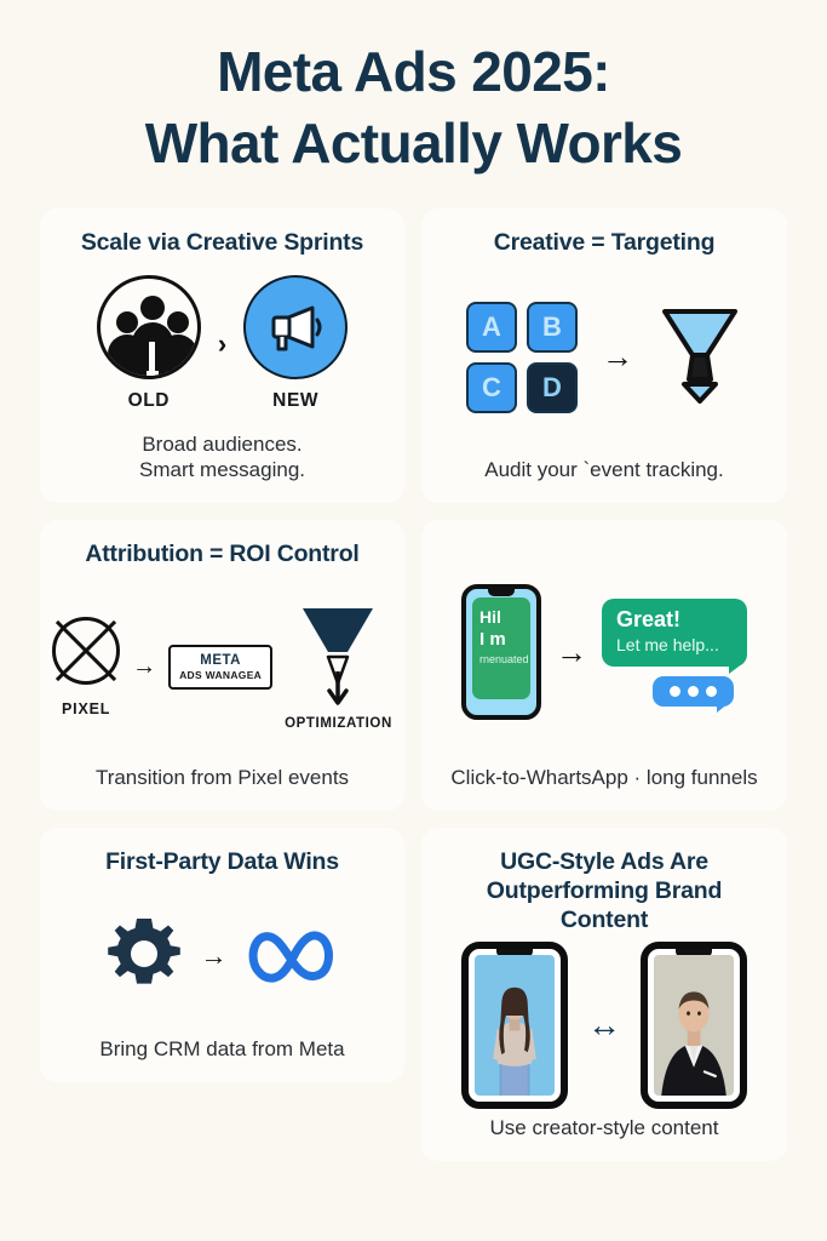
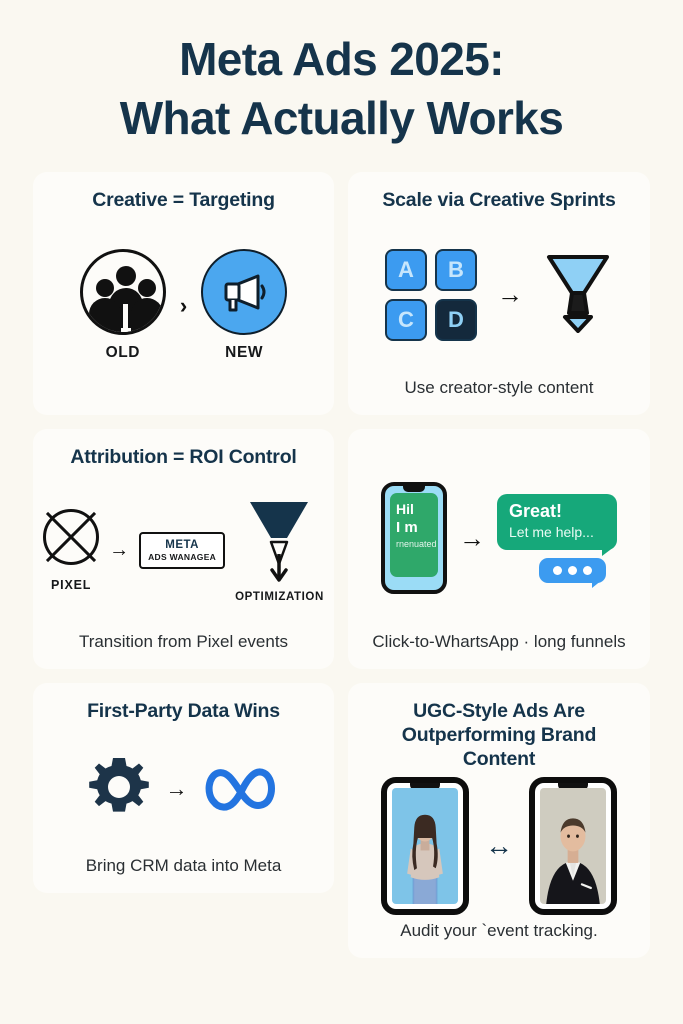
  Meta Ads 2025:
  What Actually Works
- Scale via Creative Sprints
+ Creative = Targeting
  OLD
  ›
  NEW
- Broad audiences.
- Smart messaging.
- Creative = Targeting
+ Scale via Creative Sprints
  A
  B
  C
  D
  →
- Audit your `event tracking.
+ Use creator-style content
  Attribution = ROI Control
  PIXEL
  →
  META
  ADS WANAGEA
  OPTIMIZATION
  Transition from Pixel events
  Hil
  I m
  rnenuated
  →
  Great!
  Let me help...
  Click-to-WhartsApp · long funnels
  First-Party Data Wins
  →
- Bring CRM data from Meta
+ Bring CRM data into Meta
  UGC-Style Ads Are
  Outperforming Brand
  Content
  ↔
- Use creator-style content
+ Audit your `event tracking.
